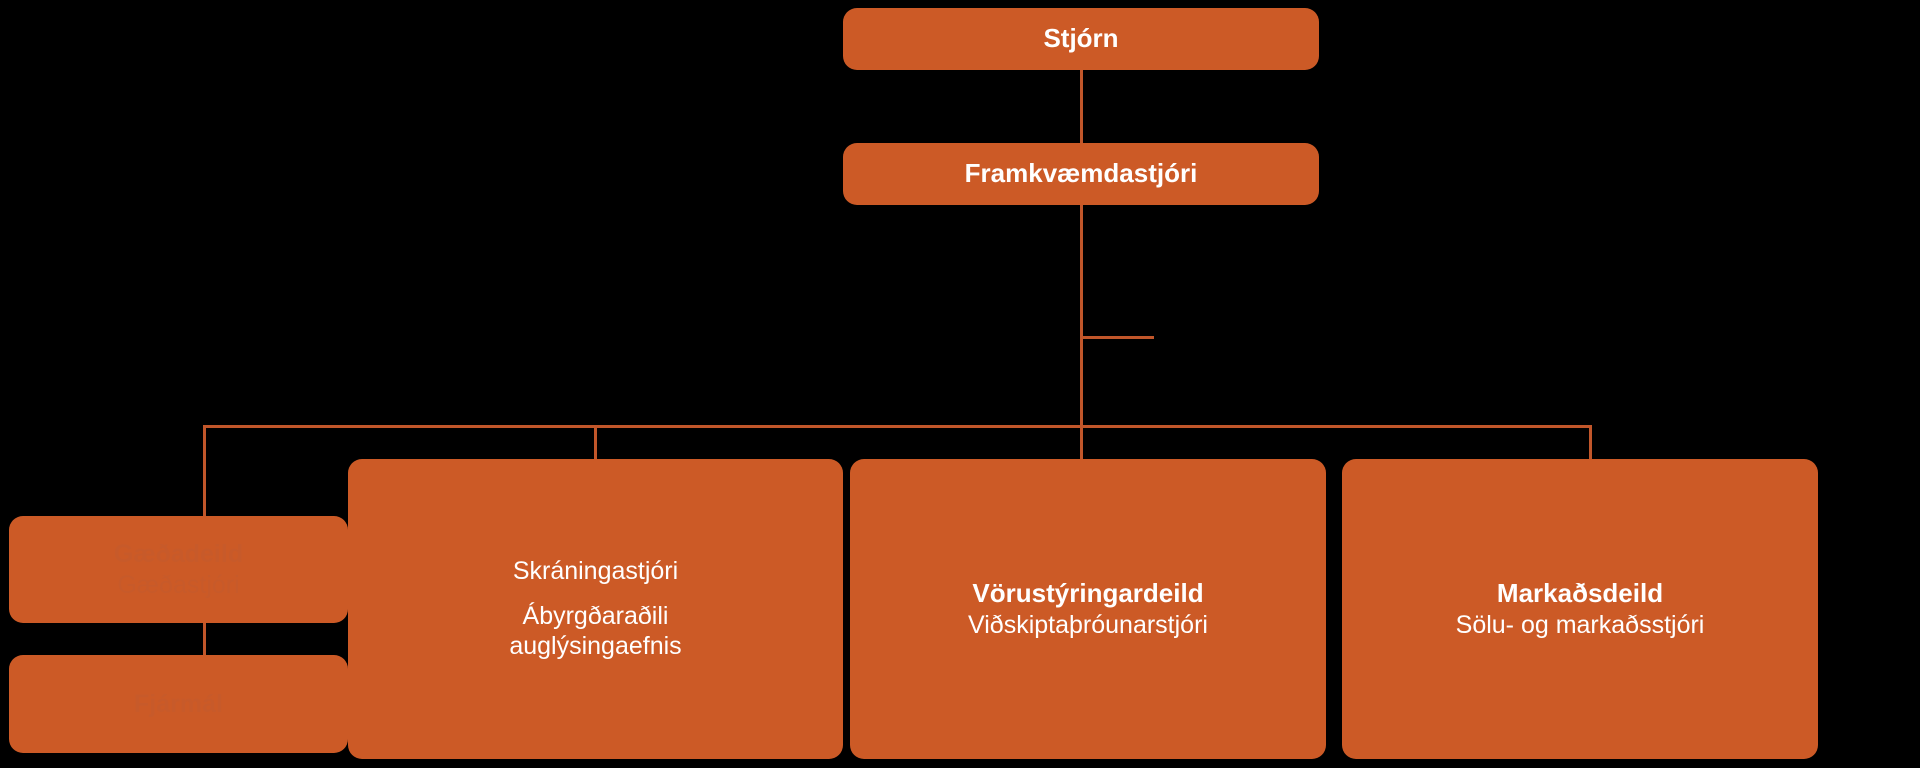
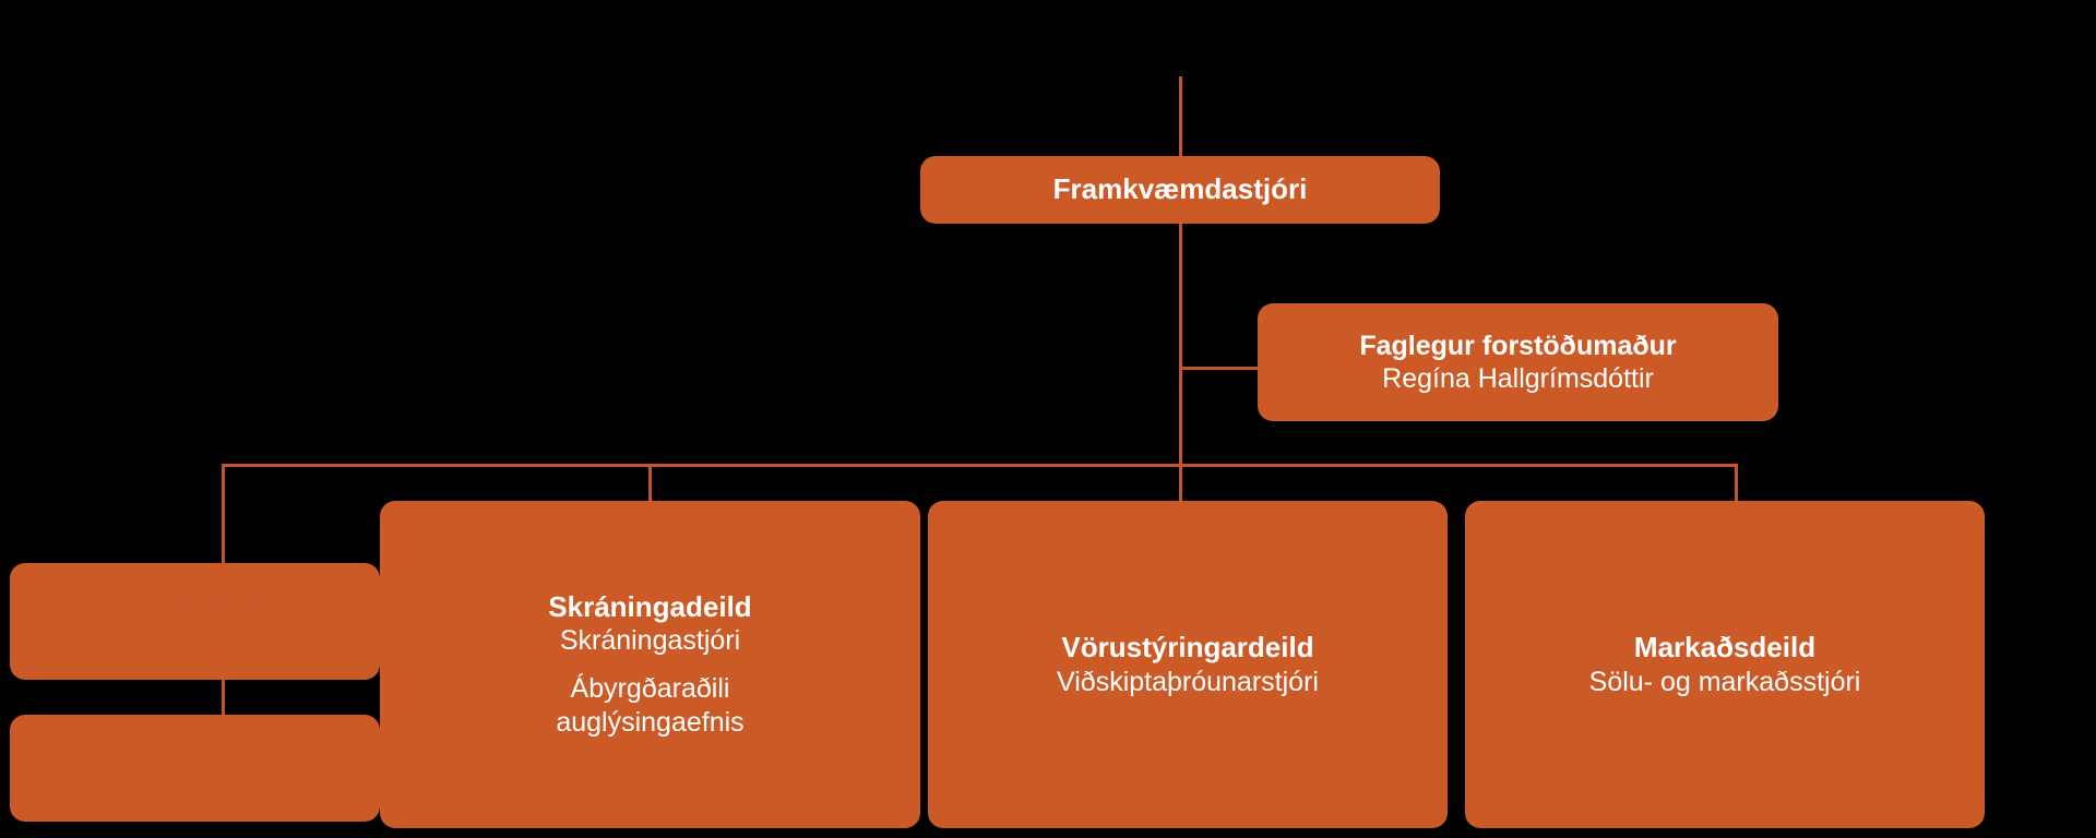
- Stjórn
  Framkvæmdastjóri
+ Faglegur forstöðumaður
+ Regína Hallgrímsdóttir
+ Skráningadeild
  Skráningastjóri
  Ábyrgðaraðili
  auglýsingaefnis
  Vörustýringardeild
  Viðskiptaþróunarstjóri
  Markaðsdeild
  Sölu- og markaðsstjóri
